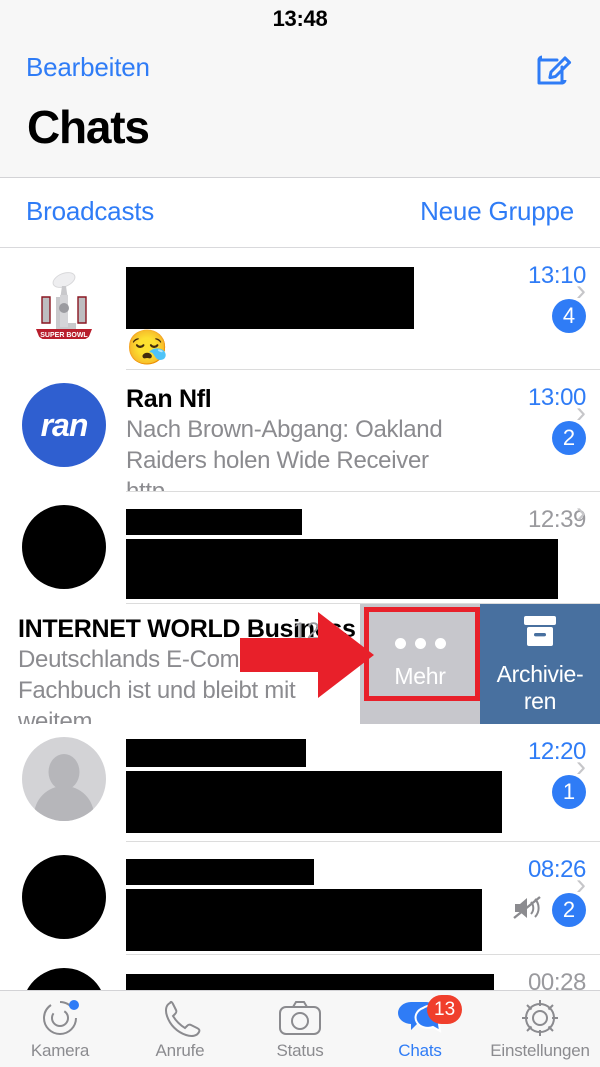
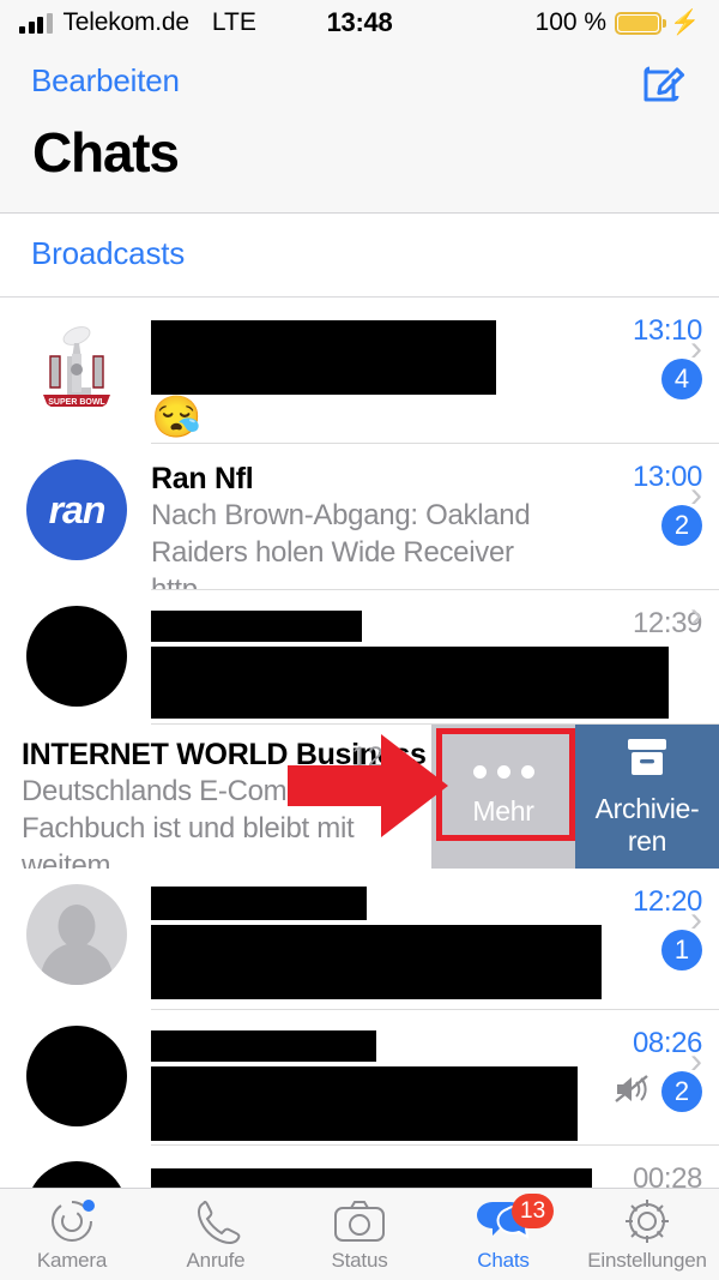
+ Telekom.de
+ LTE
  13:48
+ 100 %
+ ⚡
  Bearbeiten
  Chats
  Broadcasts
- Neue Gruppe
  😪
  13:10
  4
  ›
  ran
  Ran Nfl
  Nach Brown-Abgang: Oakland Raiders holen Wide Receiver
  13:00
  2
  ›
  12:39
  ›
  INTERNET WORLD Busins
  Deutschlands E-Com
  Fachbuch ist und bleibt mit weitem…
  Mehr
  Archivie-
  ren
  12:20
  1
  ›
  08:26
  2
  ›
  00:28
  Kamera
  Anrufe
  Status
  13
  Chats
  Einstellungen
